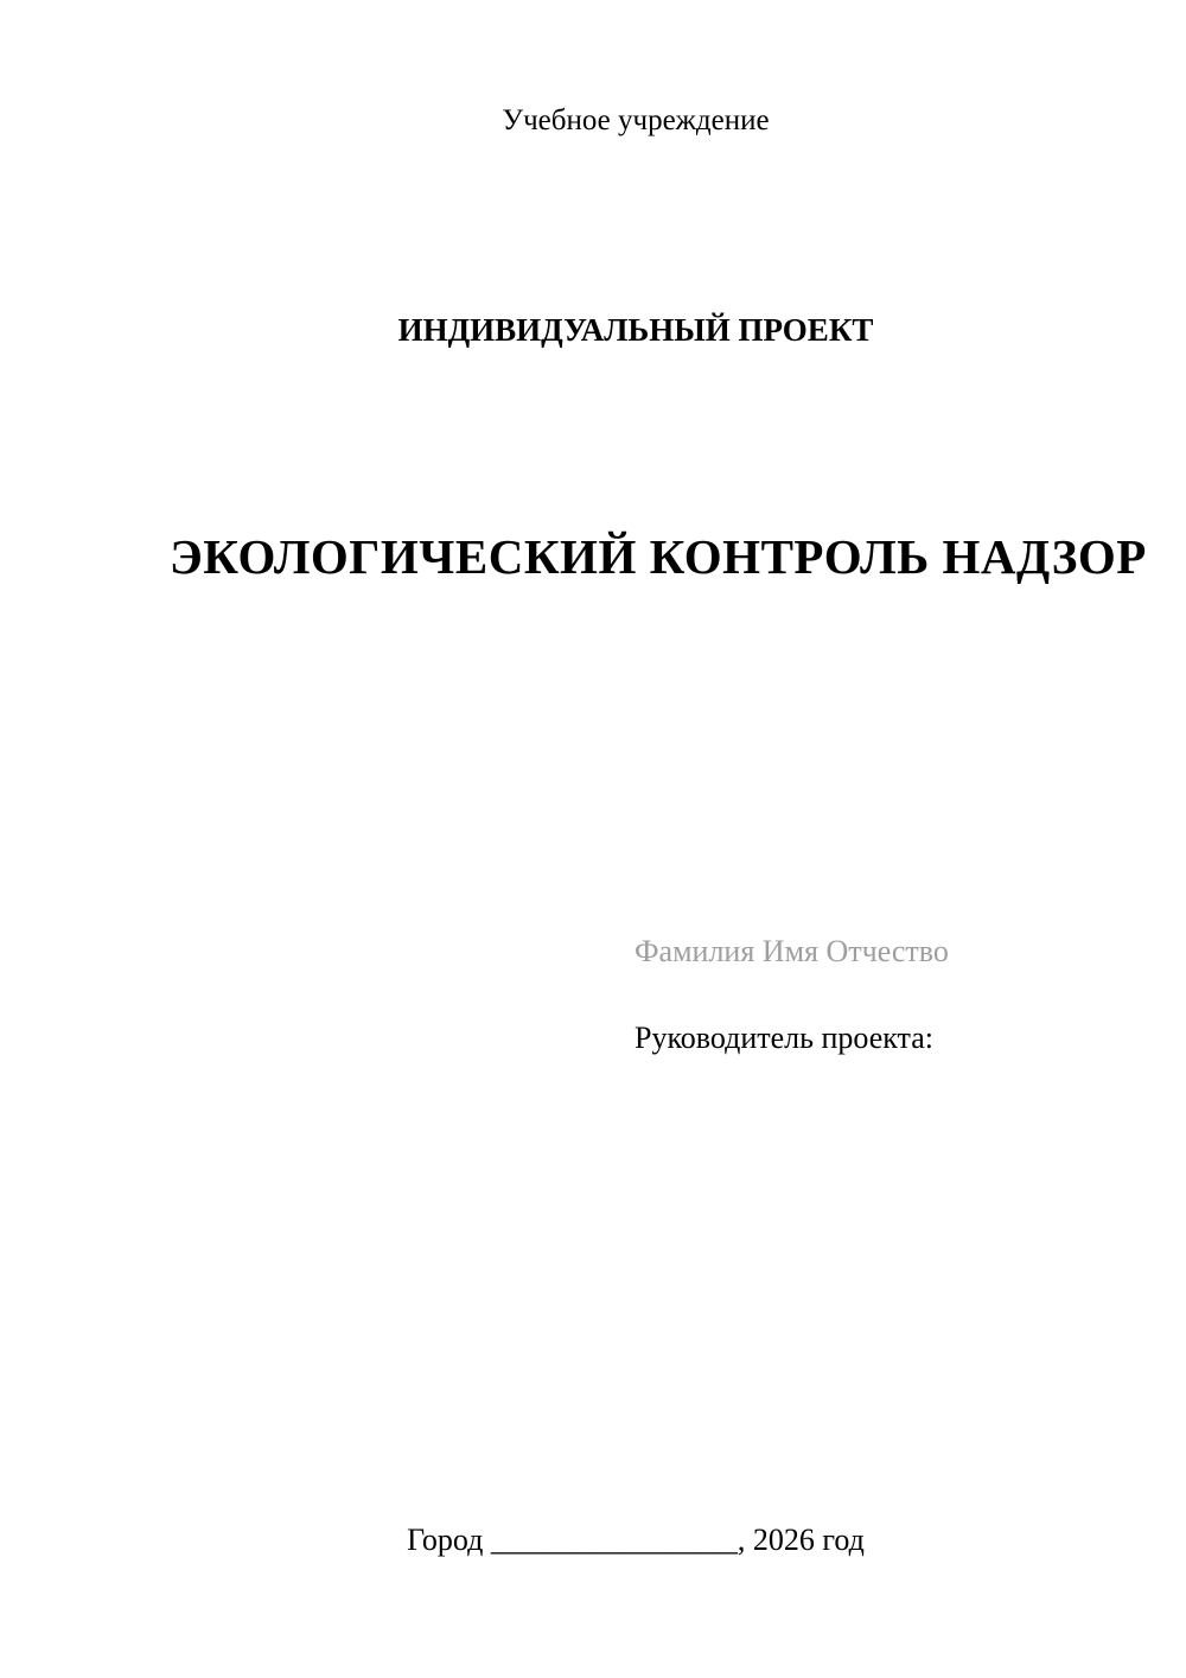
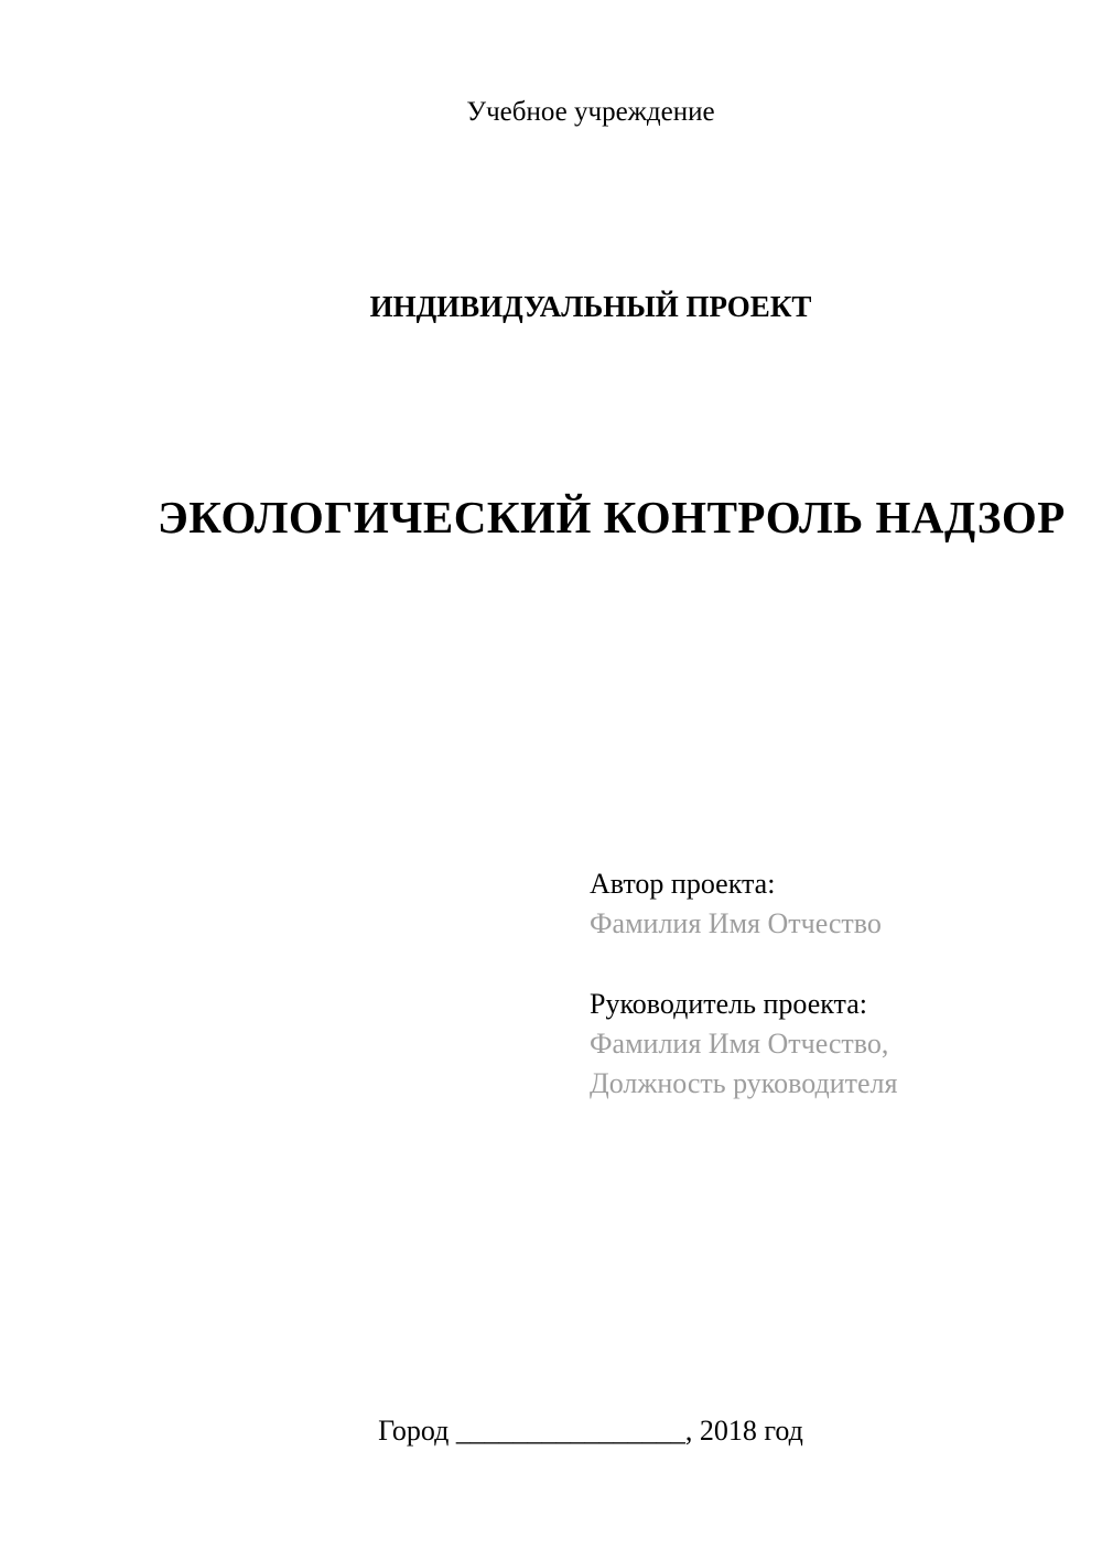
  Учебное учреждение
  ИНДИВИДУАЛЬНЫЙ ПРОЕКТ
  ЭКОЛОГИЧЕСКИЙ КОНТРОЛЬ НАДЗОР
+ Автор проекта:
  Фамилия Имя Отчество
  Руководитель проекта:
+ Фамилия Имя Отчество,
+ Должность руководителя
- Город ________________, 2026 год
+ Город ________________, 2018 год
